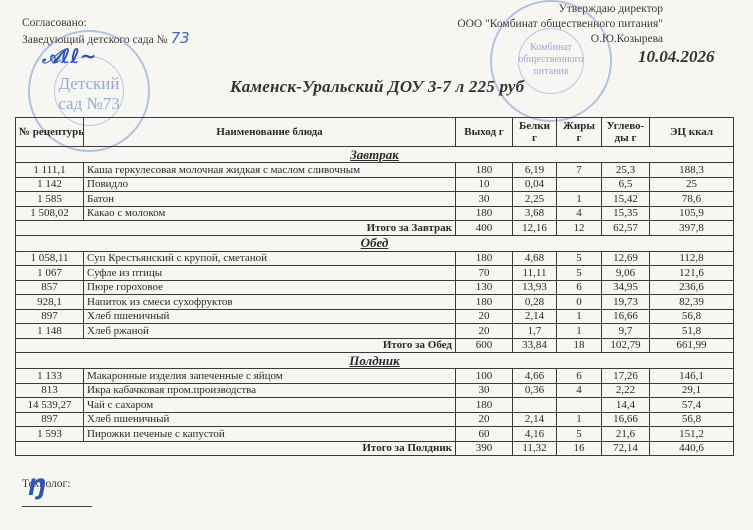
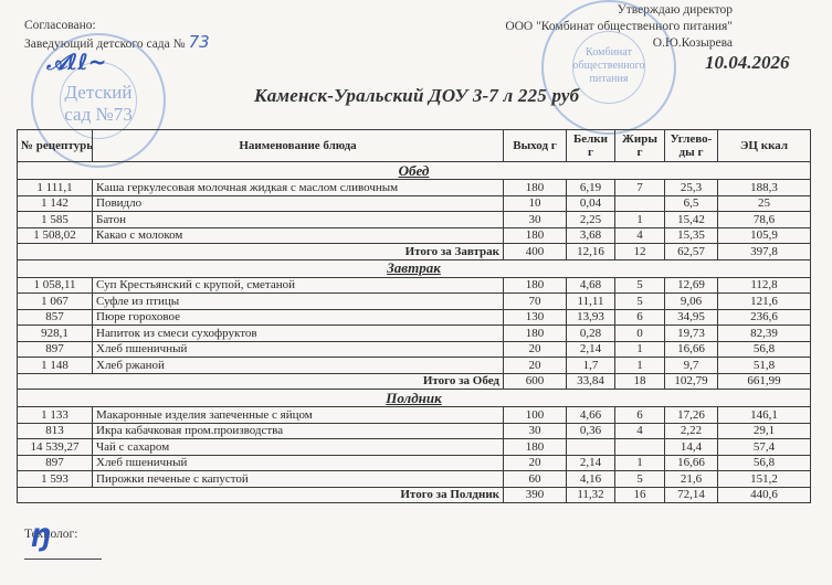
  Согласовано:
  Заведующий детского сада № 73
  Детский
  сад №73
  𝒜ℓℓ~
  Утверждаю директор
  ООО "Комбинат общественного питания"
  О.Ю.Козырева
  Комбинат
  общественного
  питания
  10.04.2026
  Каменск-Уральский ДОУ 3-7 л 225 руб
  № рецептуры	Наименование блюда	Выход г	Белки г	Жиры г	Углево-ды г	ЭЦ ккал
- Завтрак
+ Обед
  1 111,1	Каша геркулесовая молочная жидкая с маслом сливочным	180	6,19	7	25,3	188,3
  1 142	Повидло	10	0,04		6,5	25
  1 585	Батон	30	2,25	1	15,42	78,6
  1 508,02	Какао с молоком	180	3,68	4	15,35	105,9
  Итого за Завтрак	400	12,16	12	62,57	397,8
- Обед
+ Завтрак
  1 058,11	Суп Крестьянский с крупой, сметаной	180	4,68	5	12,69	112,8
  1 067	Суфле из птицы	70	11,11	5	9,06	121,6
  857	Пюре гороховое	130	13,93	6	34,95	236,6
  928,1	Напиток из смеси сухофруктов	180	0,28	0	19,73	82,39
  897	Хлеб пшеничный	20	2,14	1	16,66	56,8
  1 148	Хлеб ржаной	20	1,7	1	9,7	51,8
  Итого за Обед	600	33,84	18	102,79	661,99
  Полдник
  1 133	Макаронные изделия запеченные с яйцом	100	4,66	6	17,26	146,1
  813	Икра кабачковая пром.производства	30	0,36	4	2,22	29,1
  14 539,27	Чай с сахаром	180			14,4	57,4
  897	Хлеб пшеничный	20	2,14	1	16,66	56,8
  1 593	Пирожки печеные с капустой	60	4,16	5	21,6	151,2
  Итого за Полдник	390	11,32	16	72,14	440,6
  Технолог:
  Ŋ
